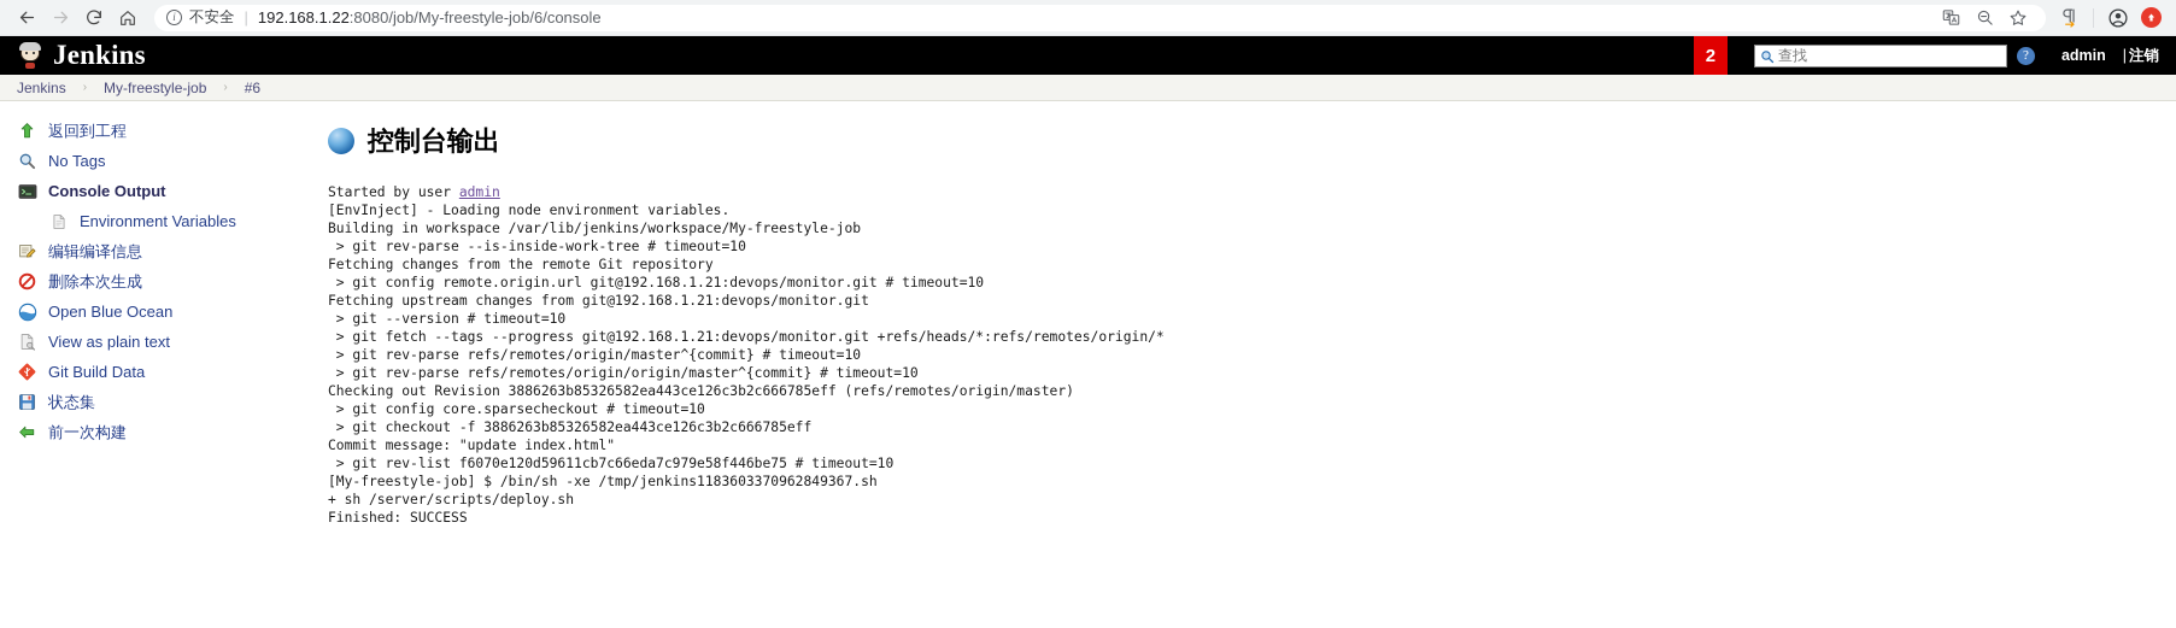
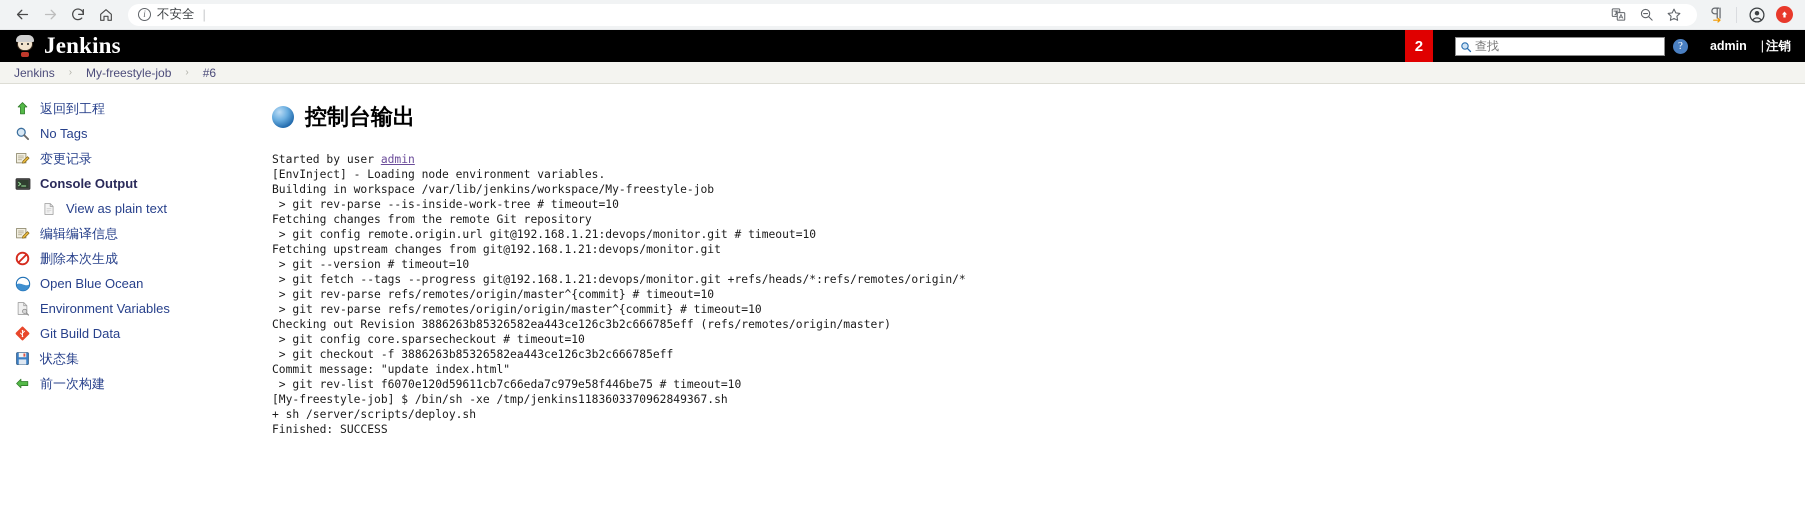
  i
  不安全
  |
- 192.168.1.22:8080/job/My-freestyle-job/6/console
  Jenkins
  2
  查找
  ?
  admin
  |
  注销
  Jenkins
  ›
  My-freestyle-job
  ›
  #6
  返回到工程
  No Tags
+ 变更记录
  Console Output
- Environment Variables
+ View as plain text
  编辑编译信息
  删除本次生成
  Open Blue Ocean
- View as plain text
+ Environment Variables
  Git Build Data
  状态集
  前一次构建
  控制台输出
  Started by user admin [EnvInject] - Loading node environment variables.
  Building in workspace /var/lib/jenkins/workspace/My-freestyle-job
  > git rev-parse --is-inside-work-tree # timeout=10
  Fetching changes from the remote Git repository
  > git config remote.origin.url git@192.168.1.21:devops/monitor.git # timeout=10
  Fetching upstream changes from git@192.168.1.21:devops/monitor.git
  > git --version # timeout=10
  > git fetch --tags --progress git@192.168.1.21:devops/monitor.git +refs/heads/*:refs/remotes/origin/*
  > git rev-parse refs/remotes/origin/master^{commit} # timeout=10
  > git rev-parse refs/remotes/origin/origin/master^{commit} # timeout=10
  Checking out Revision 3886263b85326582ea443ce126c3b2c666785eff (refs/remotes/origin/master)
  > git config core.sparsecheckout # timeout=10
  > git checkout -f 3886263b85326582ea443ce126c3b2c666785eff
  Commit message: "update index.html"
  > git rev-list f6070e120d59611cb7c66eda7c979e58f446be75 # timeout=10
  [My-freestyle-job] $ /bin/sh -xe /tmp/jenkins1183603370962849367.sh
  + sh /server/scripts/deploy.sh
  Finished: SUCCESS
